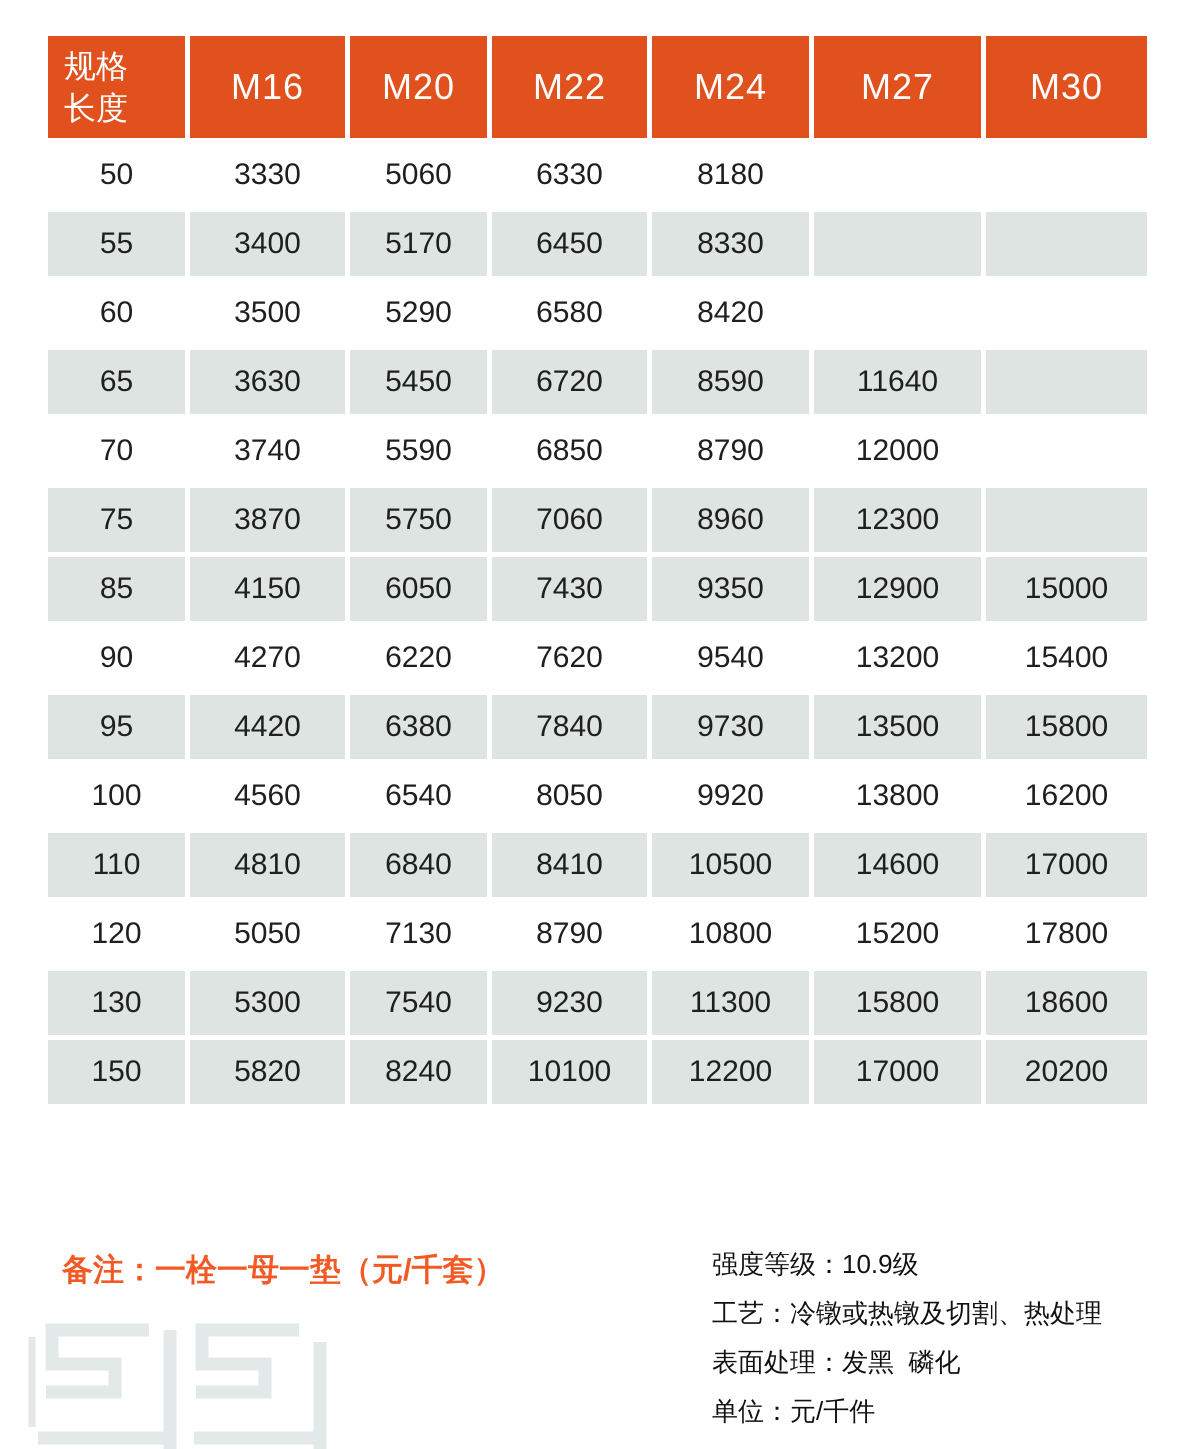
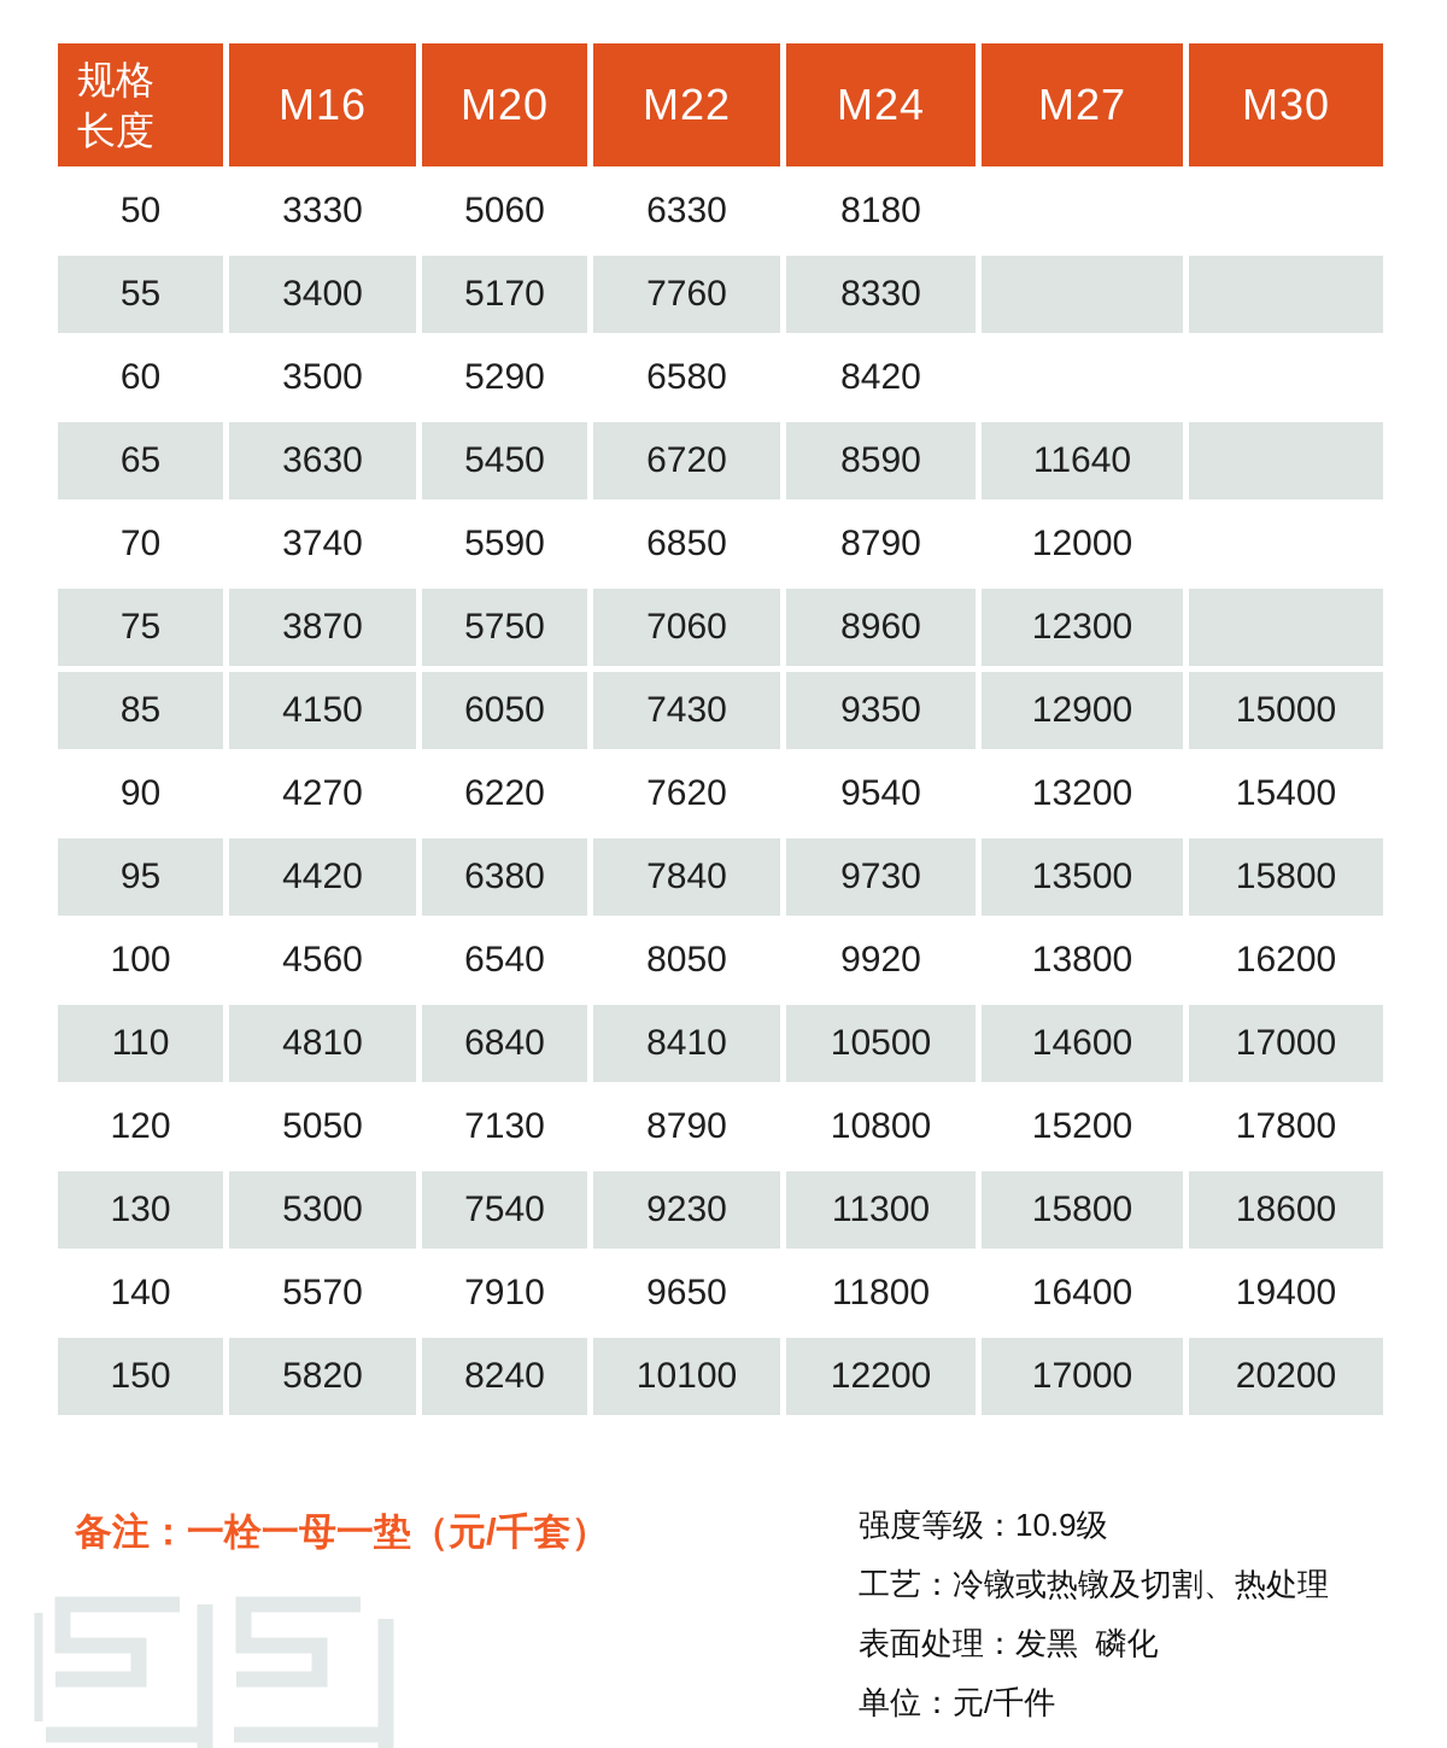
  规格长度	M16	M20	M22	M24	M27	M30
  50	3330	5060	6330	8180
- 55	3400	5170	6450	8330
+ 55	3400	5170	7760	8330
  60	3500	5290	6580	8420
  65	3630	5450	6720	8590	11640
  70	3740	5590	6850	8790	12000
  75	3870	5750	7060	8960	12300
  85	4150	6050	7430	9350	12900	15000
  90	4270	6220	7620	9540	13200	15400
  95	4420	6380	7840	9730	13500	15800
  100	4560	6540	8050	9920	13800	16200
  110	4810	6840	8410	10500	14600	17000
  120	5050	7130	8790	10800	15200	17800
  130	5300	7540	9230	11300	15800	18600
+ 140	5570	7910	9650	11800	16400	19400
  150	5820	8240	10100	12200	17000	20200
  备注：一栓一母一垫（元/千套）
  强度等级：10.9级
  工艺：冷镦或热镦及切割、热处理
  表面处理：发黑 磷化
  单位：元/千件
